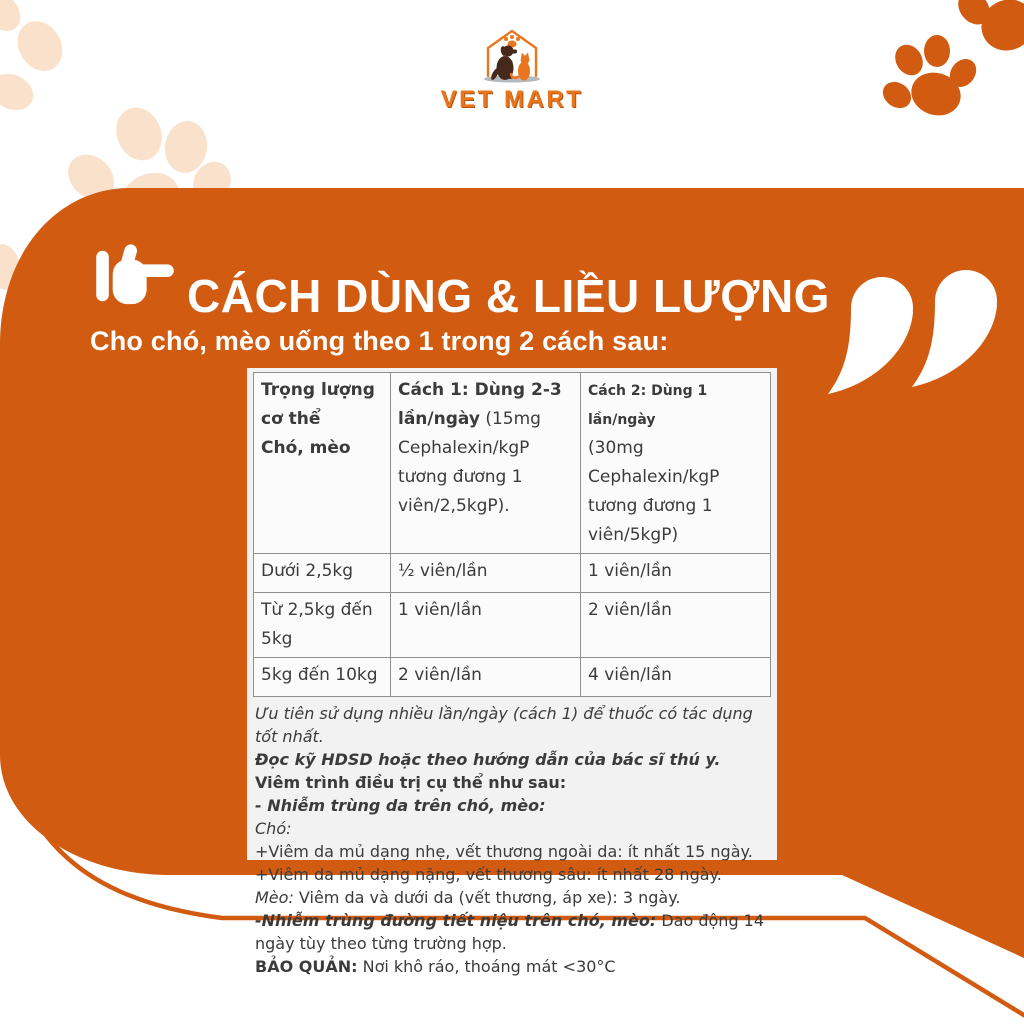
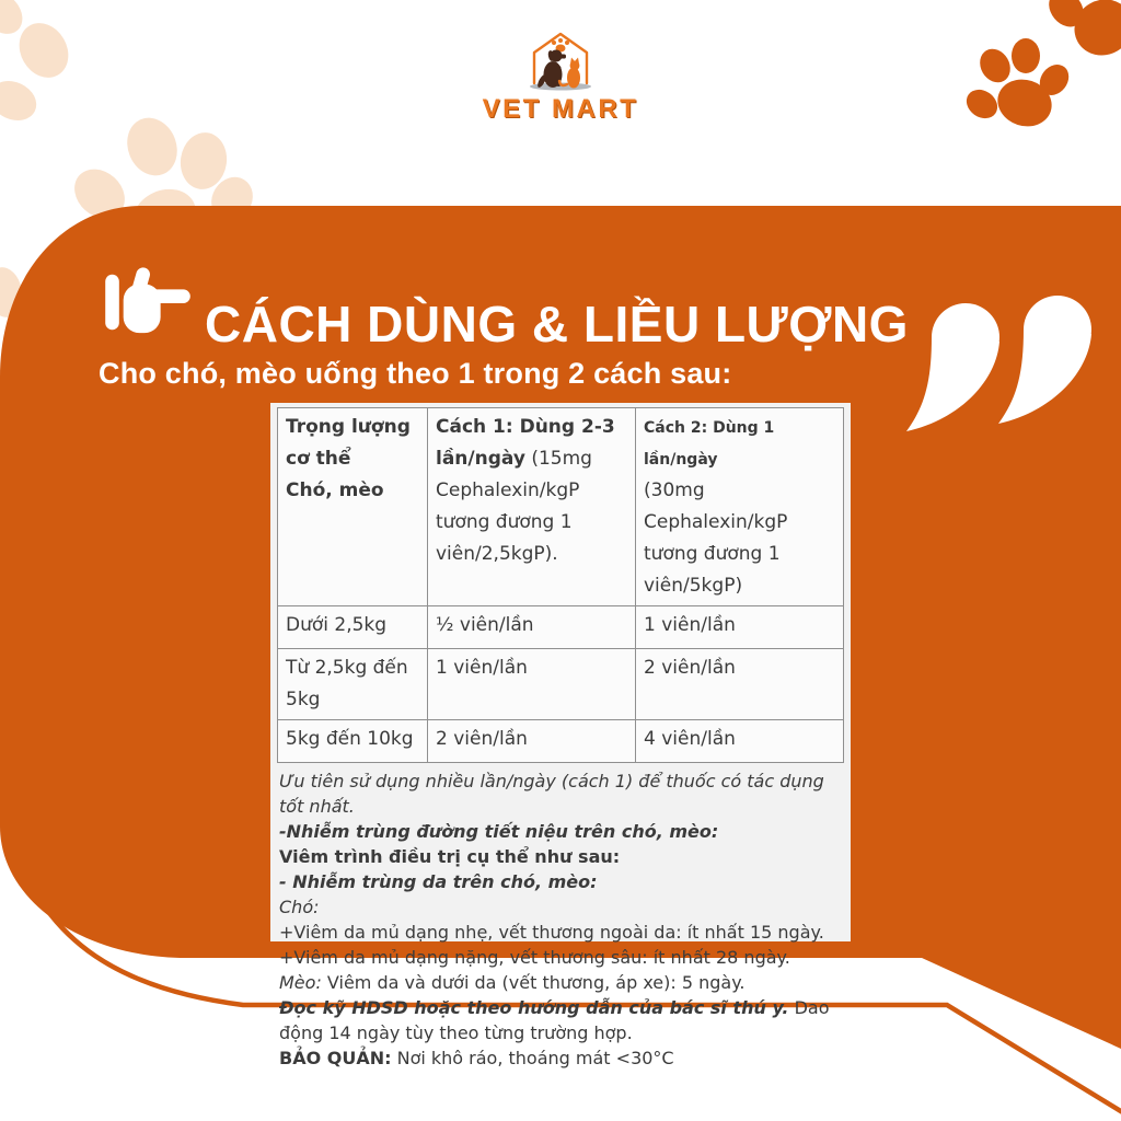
  VET MART
  CÁCH DÙNG & LIỀU LƯỢNG
  Cho chó, mèo uống theo 1 trong 2 cách sau:
  Trọng lượng cơ thể Chó, mèo	Cách 1: Dùng 2-3 lần/ngày (15mg Cephalexin/kgP tương đương 1 viên/2,5kgP).	Cách 2: Dùng 1 lần/ngày (30mg Cephalexin/kgP tương đương 1 viên/5kgP)
  Dưới 2,5kg	½ viên/lần	1 viên/lần
  Từ 2,5kg đến 5kg	1 viên/lần	2 viên/lần
  5kg đến 10kg	2 viên/lần	4 viên/lần
  Ưu tiên sử dụng nhiều lần/ngày (cách 1) để thuốc có tác dụng tốt nhất.
- Đọc kỹ HDSD hoặc theo hướng dẫn của bác sĩ thú y.
+ -Nhiễm trùng đường tiết niệu trên chó, mèo:
  Viêm trình điều trị cụ thể như sau:
  - Nhiễm trùng da trên chó, mèo:
  Chó:
  +Viêm da mủ dạng nhẹ, vết thương ngoài da: ít nhất 15 ngày.
  +Viêm da mủ dạng nặng, vết thương sâu: ít nhất 28 ngày.
- Mèo: Viêm da và dưới da (vết thương, áp xe): 3 ngày.
+ Mèo: Viêm da và dưới da (vết thương, áp xe): 5 ngày.
- -Nhiễm trùng đường tiết niệu trên chó, mèo: Dao động 14 ngày tùy theo từng trường hợp.
+ Đọc kỹ HDSD hoặc theo hướng dẫn của bác sĩ thú y. Dao động 14 ngày tùy theo từng trường hợp.
  BẢO QUẢN: Nơi khô ráo, thoáng mát <30°C
